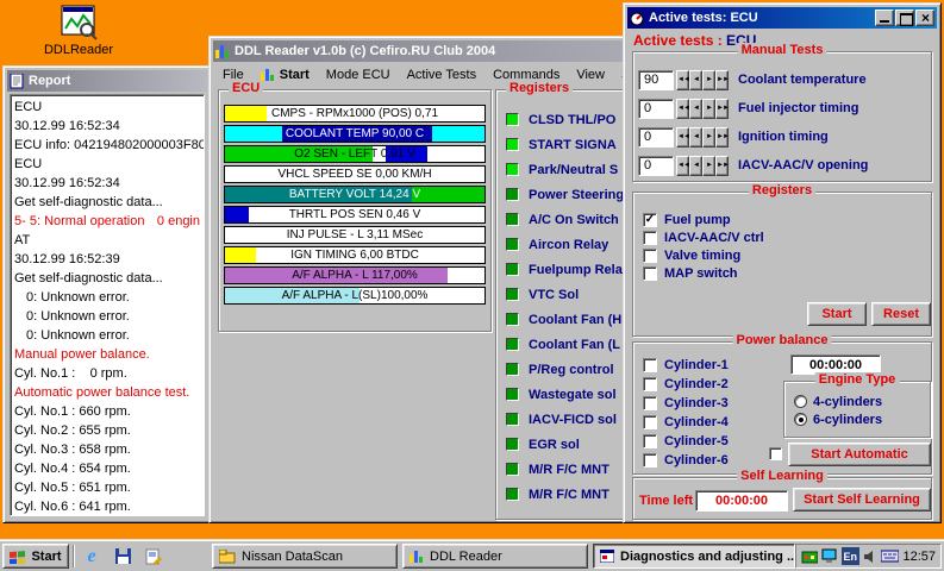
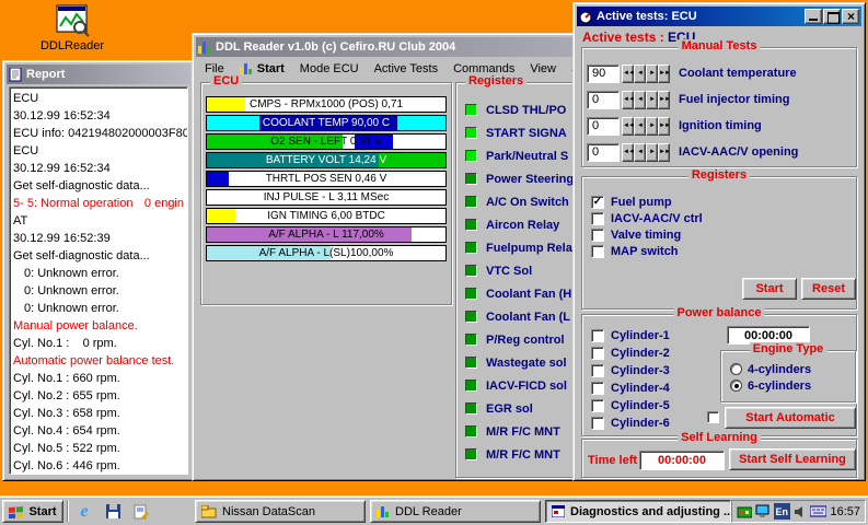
  DDLReader
  Report
  ECU
  30.12.99 16:52:34
  ECU info: 042194802000003F80
  ECU
  30.12.99 16:52:34
  Get self-diagnostic data...
  5- 5: Normal operation
  0 engin
  AT
  30.12.99 16:52:39
  Get self-diagnostic data...
  0: Unknown error.
  0: Unknown error.
  0: Unknown error.
  Manual power balance.
  Cyl. No.1 : 0 rpm.
  Automatic power balance test.
  Cyl. No.1 : 660 rpm.
  Cyl. No.2 : 655 rpm.
  Cyl. No.3 : 658 rpm.
  Cyl. No.4 : 654 rpm.
- Cyl. No.5 : 651 rpm.
+ Cyl. No.5 : 522 rpm.
- Cyl. No.6 : 641 rpm.
+ Cyl. No.6 : 446 rpm.
  DDL Reader v1.0b (c) Cefiro.RU Club 2004
  File
  Start
  Mode ECU
  Active Tests
  Commands
  View
  ECU
  CMPS - RPMx1000 (POS) 0,71
  COOLANT TEMP 90,00 C
  O2 SEN - LEFT 0,91 V
- VHCL SPEED SE 0,00 KM/H
  BATTERY VOLT 14,24 V
  THRTL POS SEN 0,46 V
  INJ PULSE - L 3,11 MSec
  IGN TIMING 6,00 BTDC
  A/F ALPHA - L 117,00%
  A/F ALPHA - L(SL)100,00%
  Registers
  CLSD THL/PO
  START SIGNA
  Park/Neutral S
  Power Steering
  A/C On Switch
  Aircon Relay
  Fuelpump Rela
  VTC Sol
  Coolant Fan (H
  Coolant Fan (L
  P/Reg control
  Wastegate sol
  IACV-FICD sol
  EGR sol
  M/R F/C MNT
  M/R F/C MNT
  Active tests: ECU
  Active tests : ECU
  Manual Tests
  90
  Coolant temperature
  0
  Fuel injector timing
  0
  Ignition timing
  0
  IACV-AAC/V opening
  Registers
  ✓
  Fuel pump
  IACV-AAC/V ctrl
  Valve timing
  MAP switch
  Start
  Reset
  Power balance
  Cylinder-1
  Cylinder-2
  Cylinder-3
  Cylinder-4
  Cylinder-5
  Cylinder-6
  00:00:00
  Engine Type
  4-cylinders
  6-cylinders
  Start Automatic
  Self Learning
  Time left
  00:00:00
  Start Self Learning
  Start
  e
  Nissan DataScan
  DDL Reader
  Diagnostics and adjusting ..
  En
- 12:57
+ 16:57
